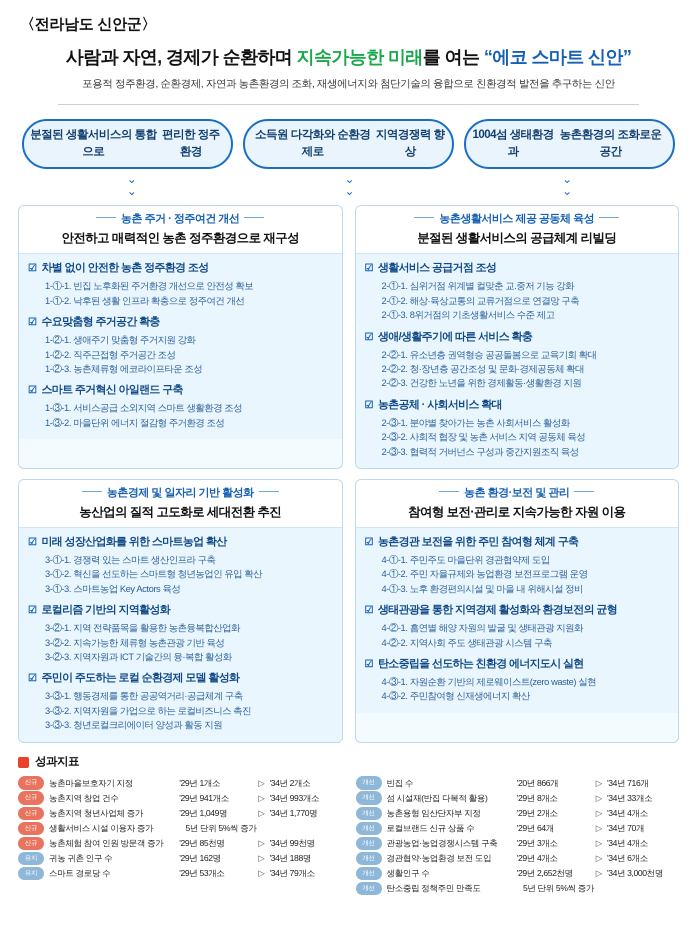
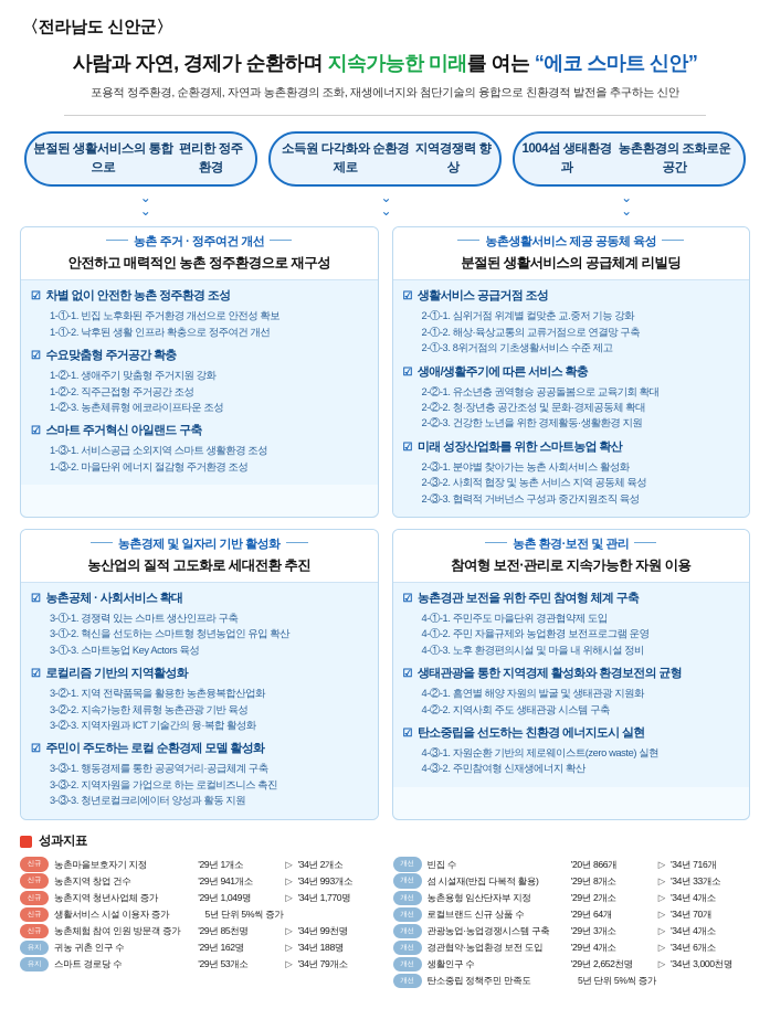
  〈전라남도 신안군〉
  사람과 자연, 경제가 순환하며 지속가능한 미래를 여는 “에코 스마트 신안”
  포용적 정주환경, 순환경제, 자연과 농촌환경의 조화, 재생에너지와 첨단기술의 융합으로 친환경적 발전을 추구하는 신안
  분절된 생활서비스의 통합으로
  편리한 정주환경
  소득원 다각화와 순환경제로
  지역경쟁력 향상
  1004섬 생태환경과
  농촌환경의 조화로운 공간
  ⌄
  ⌄
  ⌄
  ⌄
  ⌄
  ⌄
  농촌 주거 · 정주여건 개선
  안전하고 매력적인 농촌 정주환경으로 재구성
  ☑
  차별 없이 안전한 농촌 정주환경 조성
  1-①-1. 빈집 노후화된 주거환경 개선으로 안전성 확보
  1-①-2. 낙후된 생활 인프라 확충으로 정주여건 개선
  ☑
  수요맞춤형 주거공간 확충
  1-②-1. 생애주기 맞춤형 주거지원 강화
  1-②-2. 직주근접형 주거공간 조성
  1-②-3. 농촌체류형 에코라이프타운 조성
  ☑
  스마트 주거혁신 아일랜드 구축
  1-③-1. 서비스공급 소외지역 스마트 생활환경 조성
  1-③-2. 마을단위 에너지 절감형 주거환경 조성
  농촌생활서비스 제공 공동체 육성
  분절된 생활서비스의 공급체계 리빌딩
  ☑
  생활서비스 공급거점 조성
  2-①-1. 심위거점 위계별 컬맞춘 교.중저 기능 강화
  2-①-2. 해상·육상교통의 교류거점으로 연결망 구축
  2-①-3. 8위거점의 기초생활서비스 수준 제고
  ☑
  생애/생활주기에 따른 서비스 확충
  2-②-1. 유소년층 권역형승 공공돌봄으로 교육기회 확대
  2-②-2. 청·장년층 공간조성 및 문화·경제공동체 확대
  2-②-3. 건강한 노년을 위한 경제활동·생활환경 지원
  ☑
- 농촌공체 · 사회서비스 확대
+ 미래 성장산업화를 위한 스마트농업 확산
  2-③-1. 분야별 찾아가는 농촌 사회서비스 활성화
  2-③-2. 사회적 협장 및 농촌 서비스 지역 공동체 육성
  2-③-3. 협력적 거버넌스 구성과 중간지원조직 육성
  농촌경제 및 일자리 기반 활성화
  농산업의 질적 고도화로 세대전환 추진
  ☑
- 미래 성장산업화를 위한 스마트농업 확산
+ 농촌공체 · 사회서비스 확대
  3-①-1. 경쟁력 있는 스마트 생산인프라 구축
  3-①-2. 혁신을 선도하는 스마트형 청년농업인 유입 확산
  3-①-3. 스마트농업 Key Actors 육성
  ☑
  로컬리즘 기반의 지역활성화
  3-②-1. 지역 전략품목을 활용한 농촌융복합산업화
  3-②-2. 지속가능한 체류형 농촌관광 기반 육성
  3-②-3. 지역자원과 ICT 기술간의 융·복합 활성화
  ☑
  주민이 주도하는 로컬 순환경제 모델 활성화
  3-③-1. 행동경제를 통한 공공역거리·공급체계 구축
  3-③-2. 지역자원을 가업으로 하는 로컬비즈니스 촉진
  3-③-3. 청년로컬크리에이터 양성과 활동 지원
  농촌 환경·보전 및 관리
  참여형 보전·관리로 지속가능한 자원 이용
  ☑
  농촌경관 보전을 위한 주민 참여형 체계 구축
  4-①-1. 주민주도 마을단위 경관협약제 도입
  4-①-2. 주민 자율규제와 농업환경 보전프로그램 운영
  4-①-3. 노후 환경편의시설 및 마을 내 위해시설 정비
  ☑
  생태관광을 통한 지역경제 활성화와 환경보전의 균형
  4-②-1. 흠연별 해양 자원의 발굴 및 생태관광 지원화
  4-②-2. 지역사회 주도 생태관광 시스템 구축
  ☑
  탄소중립을 선도하는 친환경 에너지도시 실현
  4-③-1. 자원순환 기반의 제로웨이스트(zero waste) 실현
  4-③-2. 주민참여형 신재생에너지 확산
  성과지표
  농촌마을보호자기 지정
  '29년 1개소
  ▷
  '34년 2개소
  농촌지역 창업 건수
  '29년 941개소
  ▷
  '34년 993개소
  농촌지역 청년사업체 증가
  '29년 1,049명
  ▷
  '34년 1,770명
  생활서비스 시설 이용자 증가
  5년 단위 5%씩 증가
  농촌체험 참여 인원 방문객 증가
  '29년 85천명
  ▷
  '34년 99천명
  귀농 귀촌 인구 수
  '29년 162명
  ▷
  '34년 188명
  스마트 경로당 수
  '29년 53개소
  ▷
  '34년 79개소
  빈집 수
  '20년 866개
  ▷
  '34년 716개
  섬 시설재(반집 다복적 활용)
  '29년 8개소
  ▷
  '34년 33개소
  농촌용형 임산단자부 지정
  '29년 2개소
  ▷
  '34년 4개소
  로컬브랜드 신규 상품 수
  '29년 64개
  ▷
  '34년 70개
  관광농업·농업경쟁시스템 구축
  '29년 3개소
  ▷
  '34년 4개소
  경관협약·농업환경 보전 도입
  '29년 4개소
  ▷
  '34년 6개소
  생활인구 수
  '29년 2,652천명
  ▷
  '34년 3,000천명
  탄소중립 정책주민 만족도
  5년 단위 5%씩 증가
